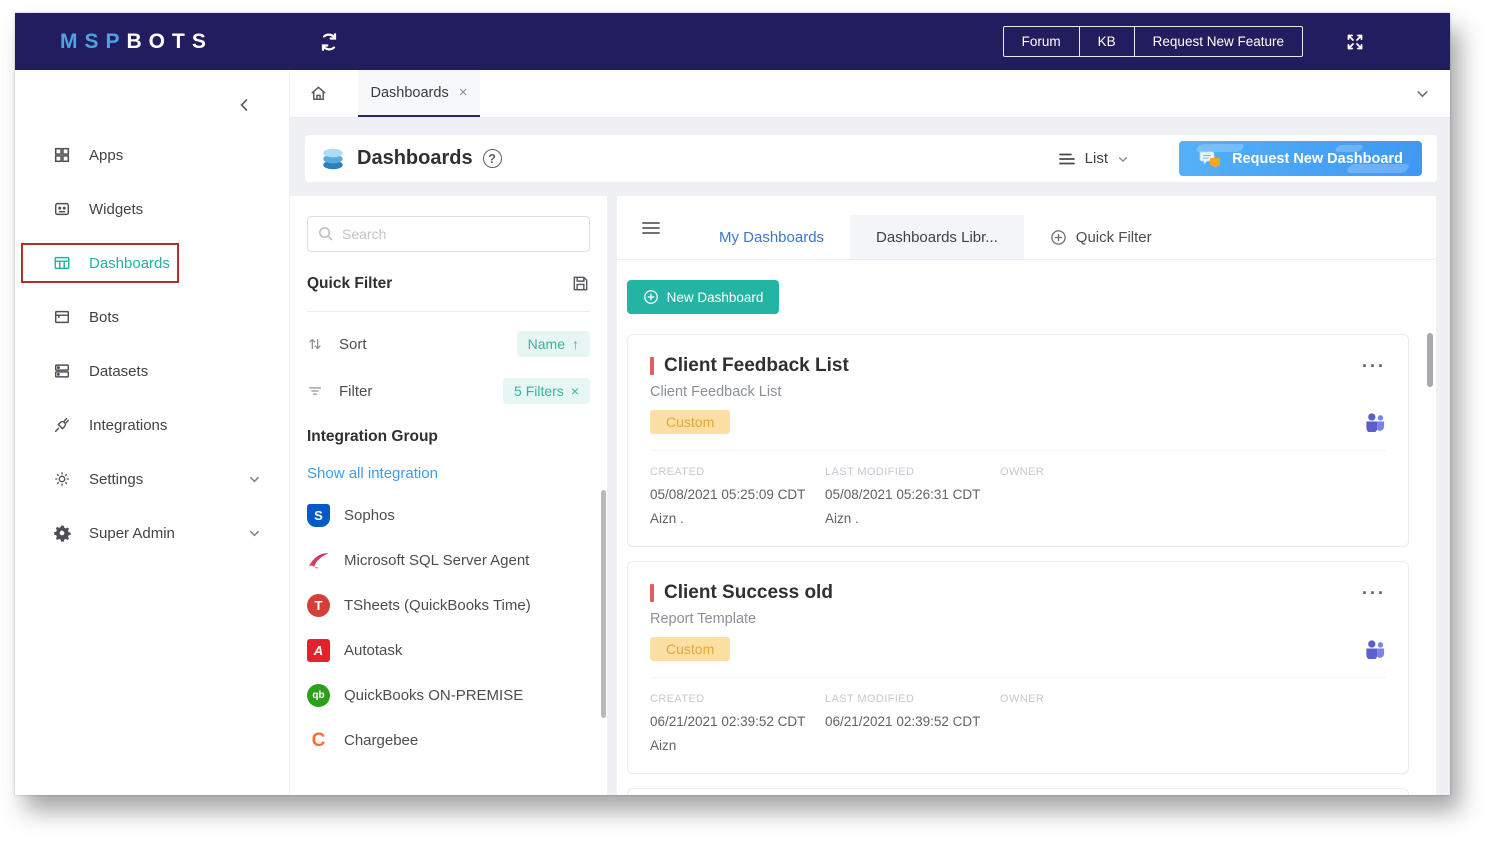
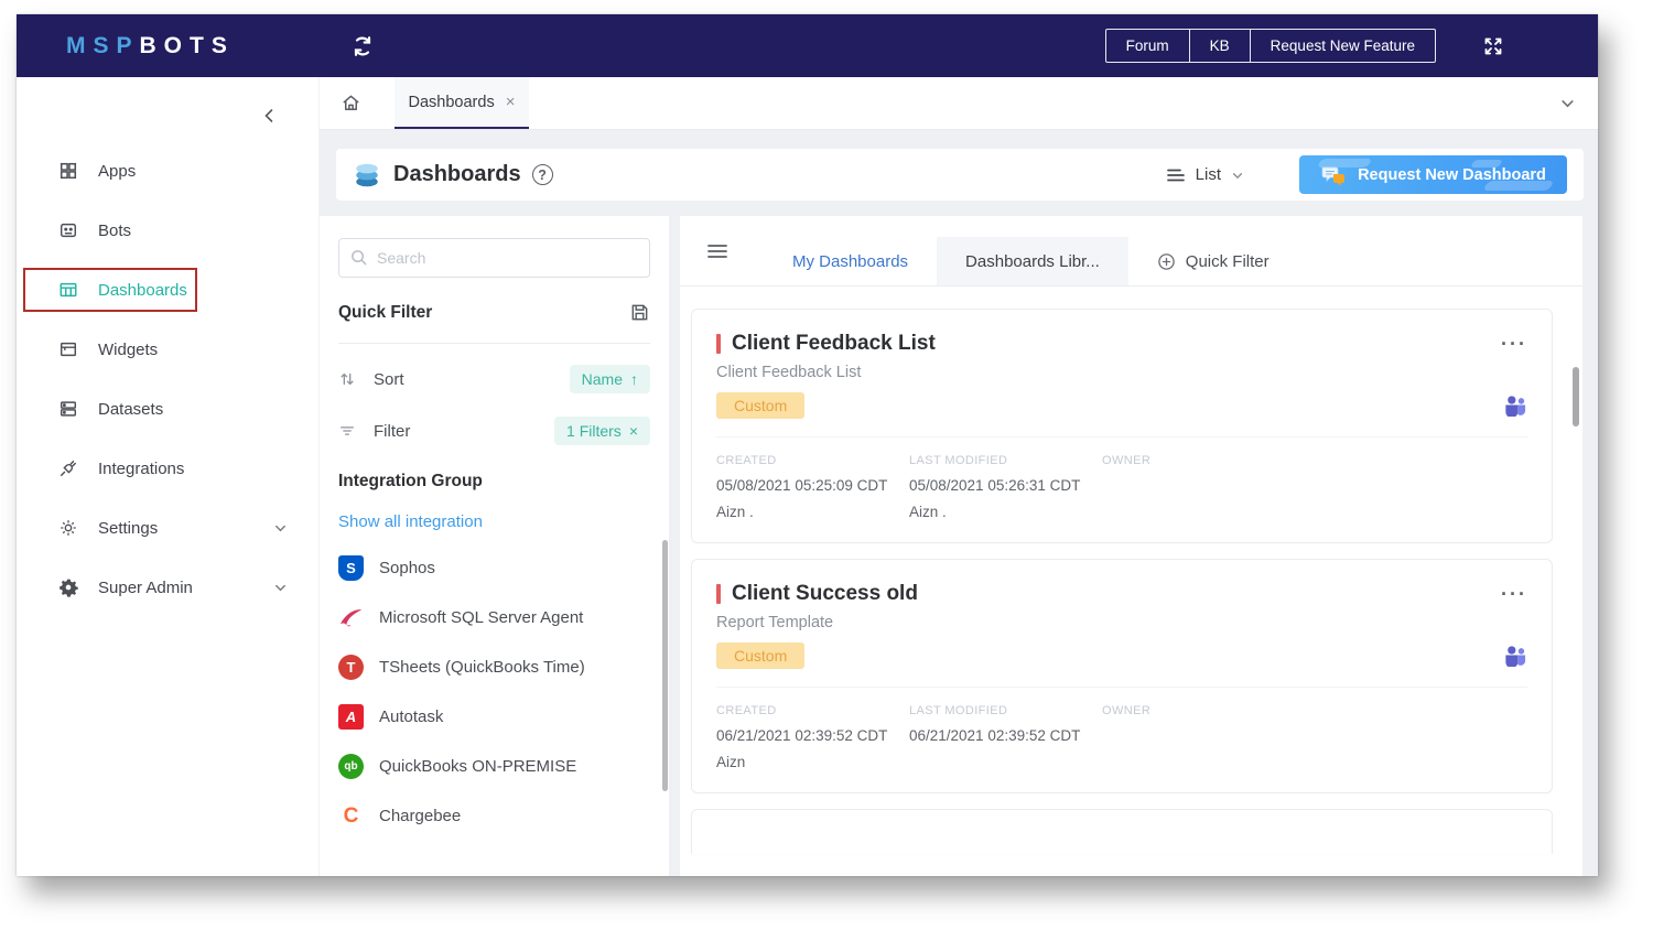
  MSP
  BOTS
  Forum
  KB
  Request New Feature
  Apps
- Widgets
+ Bots
  Dashboards
- Bots
+ Widgets
  Datasets
  Integrations
  Settings
  Super Admin
  Dashboards
  ×
  Dashboards
  ?
  List
  Request New Dashboard
  Search
  Quick Filter
  Sort
  Name
  ↑
  Filter
- 5 Filters
+ 1 Filters
  ×
  Integration Group
  Show all integration
  S
  Sophos
  Microsoft SQL Server Agent
  T
  TSheets (QuickBooks Time)
  A
  Autotask
  qb
  QuickBooks ON-PREMISE
  C
  Chargebee
  My Dashboards
  Dashboards Libr...
  Quick Filter
- New Dashboard
  Client Feedback List
  ···
  Client Feedback List
  Custom
  CREATED
  05/08/2021 05:25:09 CDT
  Aizn .
  LAST MODIFIED
  05/08/2021 05:26:31 CDT
  Aizn .
  OWNER
  Client Success old
  ···
  Report Template
  Custom
  CREATED
  06/21/2021 02:39:52 CDT
  Aizn
  LAST MODIFIED
  06/21/2021 02:39:52 CDT
  OWNER
